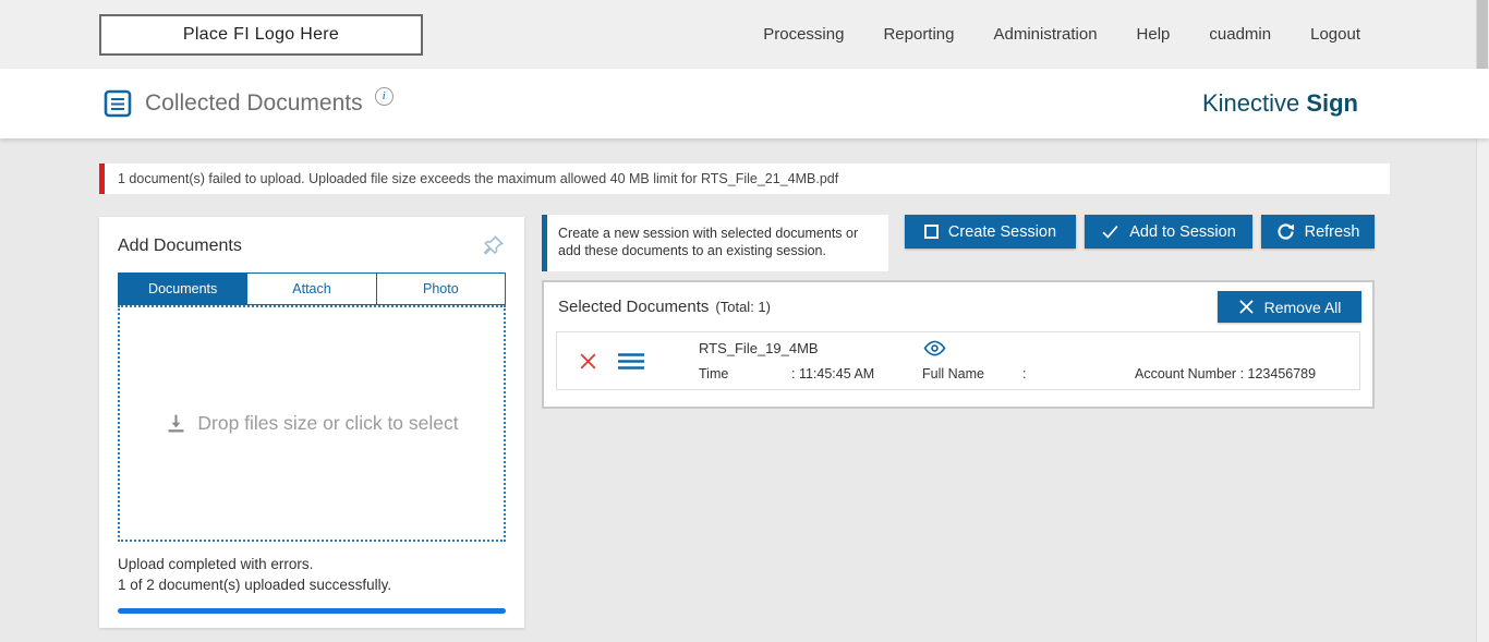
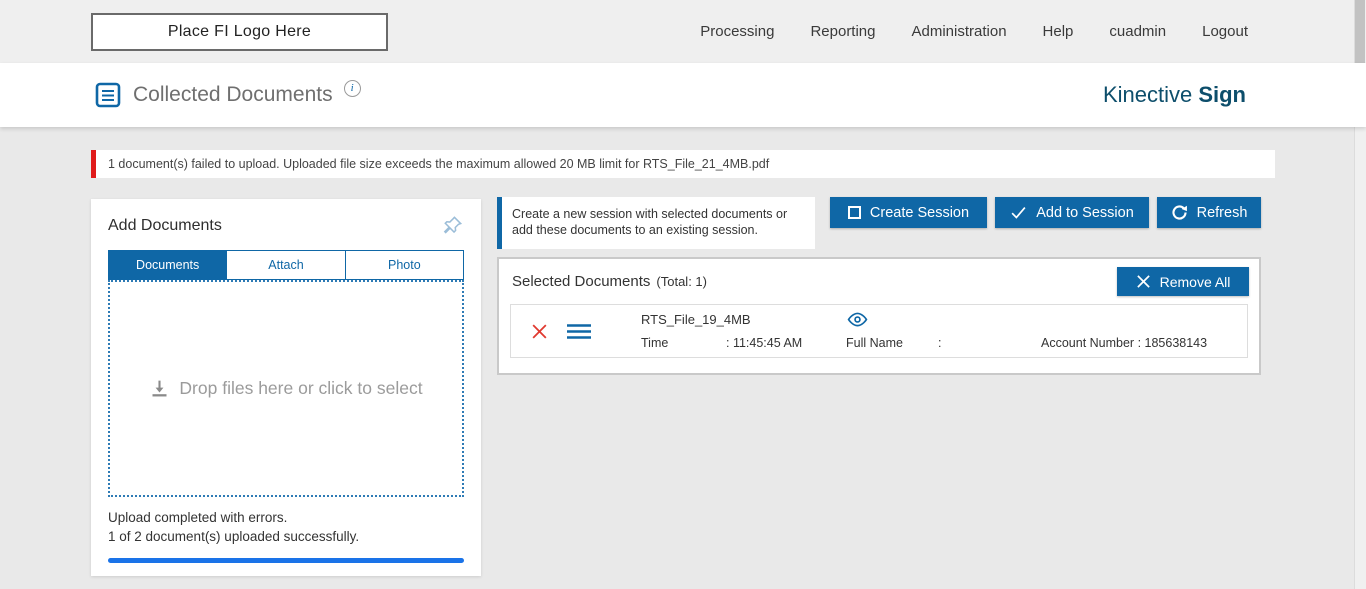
  Place FI Logo Here
  Processing
  Reporting
  Administration
  Help
  cuadmin
  Logout
  Collected Documents
  i
  Kinective Sign
- 1 document(s) failed to upload. Uploaded file size exceeds the maximum allowed 40 MB limit for RTS_File_21_4MB.pdf
+ 1 document(s) failed to upload. Uploaded file size exceeds the maximum allowed 20 MB limit for RTS_File_21_4MB.pdf
  Add Documents
  Documents
  Attach
  Photo
- Drop files size or click to select
+ Drop files here or click to select
  Upload completed with errors.
  1 of 2 document(s) uploaded successfully.
  Create a new session with selected documents or add these documents to an existing session.
  Create Session
  Add to Session
  Refresh
  Selected Documents
  (Total: 1)
  Remove All
  RTS_File_19_4MB
  Time : 11:45:45 AM
  Full Name :
- Account Number : 123456789
+ Account Number : 185638143
